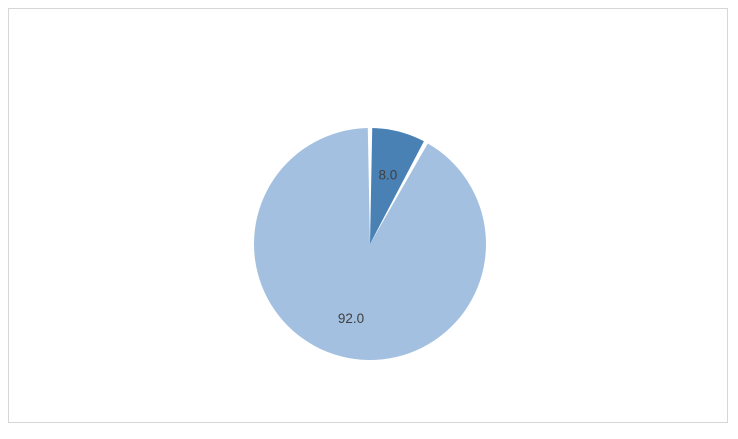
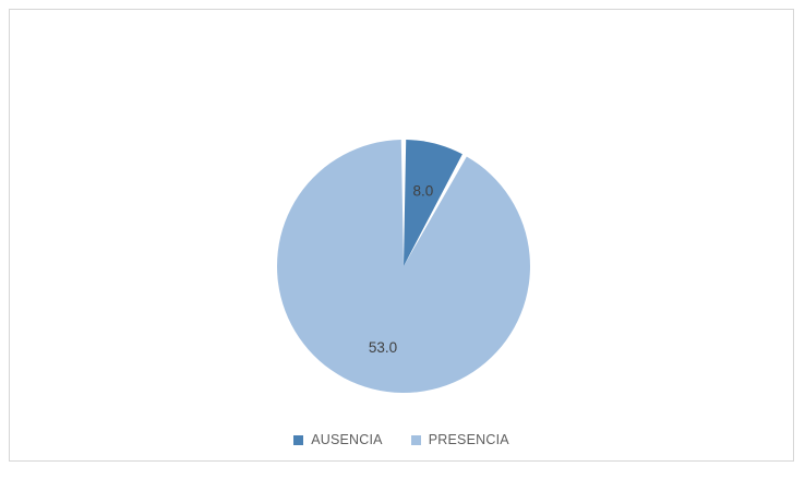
  8.0
- 92.0
+ 53.0
+ AUSENCIA
+ PRESENCIA
